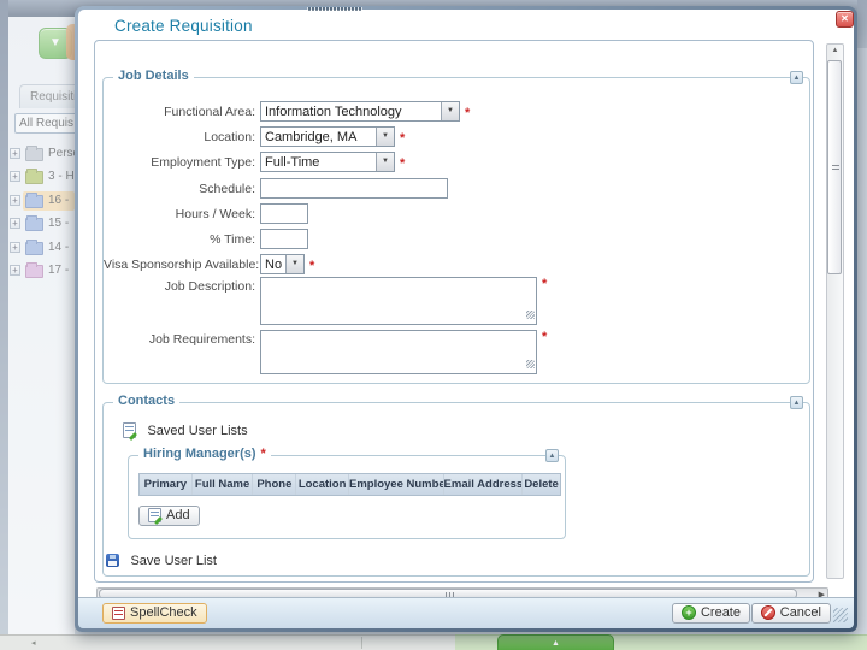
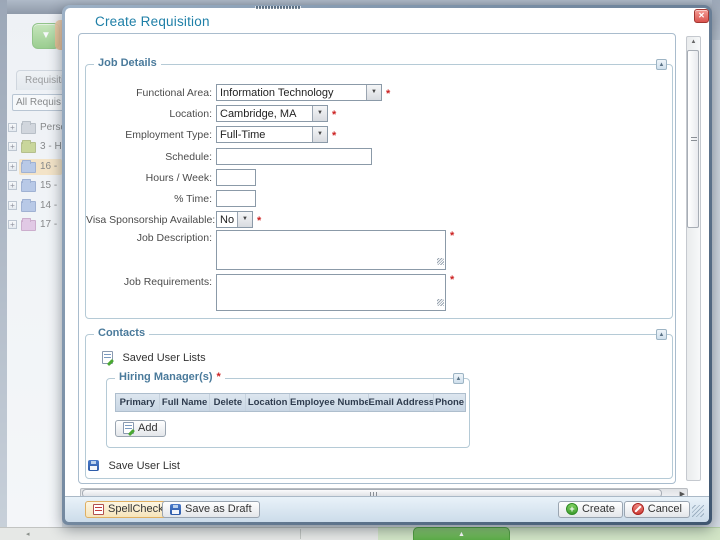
  ▼
  Requisit
  All Requis
  +
  Pers
  +
  3 - H
  +
  16 -
  +
  15 -
  +
  14 -
  +
  17 -
  ✕
  Create Requisition
  Job Details
  Functional Area:
  Information Technology
  *
  Location:
  Cambridge, MA
  *
  Employment Type:
  Full-Time
  *
  Schedule:
  Hours / Week:
  % Time:
  Visa Sponsorship Available:
  No
  *
  Job Description: *
  Job Requirements: *
  Contacts
  Saved User Lists
  Hiring Manager(s) *
  Primary
  Full Name
- Phone
+ Delete
  Location
  Employee Numbe
  Email Address
- Delete
+ Phone
  Add
  Save User List
  SpellCheck
+ Save as Draft
  + Create
  Cancel
